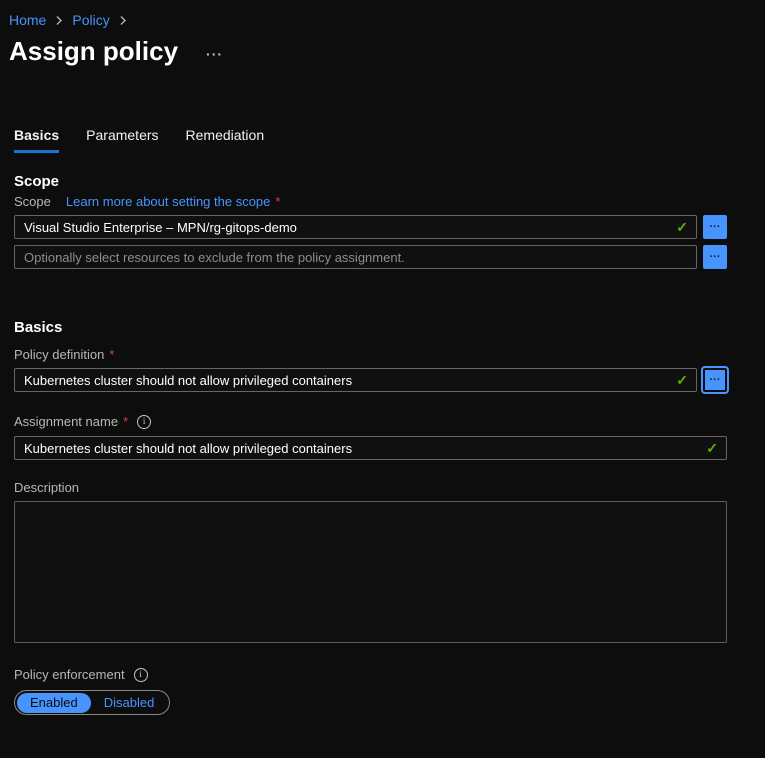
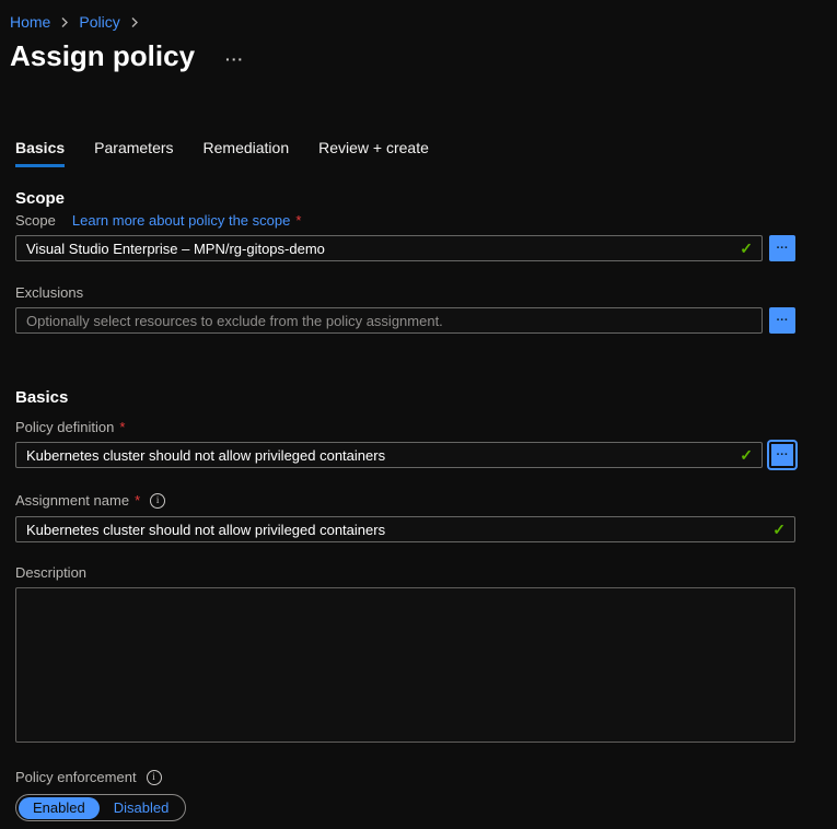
  Home
  Policy
  Assign policy
  ···
  Basics
  Parameters
  Remediation
+ Review + create
  Scope
  Scope
- Learn more about setting the scope
+ Learn more about policy the scope
  *
  Visual Studio Enterprise – MPN/rg-gitops-demo
  ✓
  ···
+ Exclusions
  Optionally select resources to exclude from the policy assignment.
  ···
  Basics
  Policy definition
  *
  Kubernetes cluster should not allow privileged containers
  ✓
  ···
  Assignment name
  *
  i
  Kubernetes cluster should not allow privileged containers
  ✓
  Description
  Policy enforcement
  i
  Enabled
  Disabled
